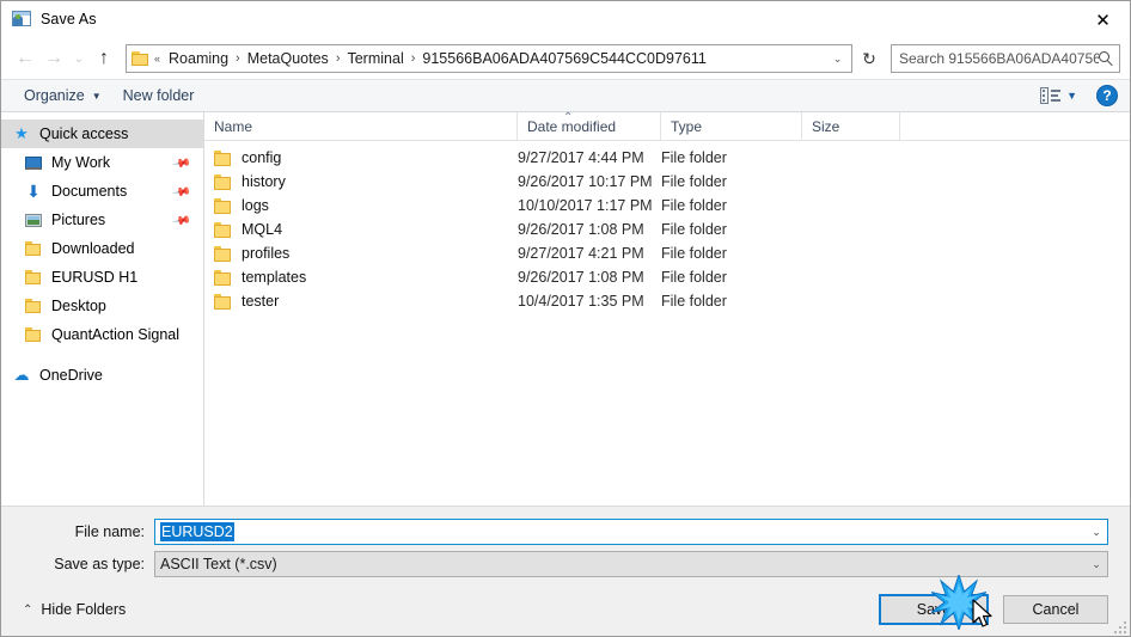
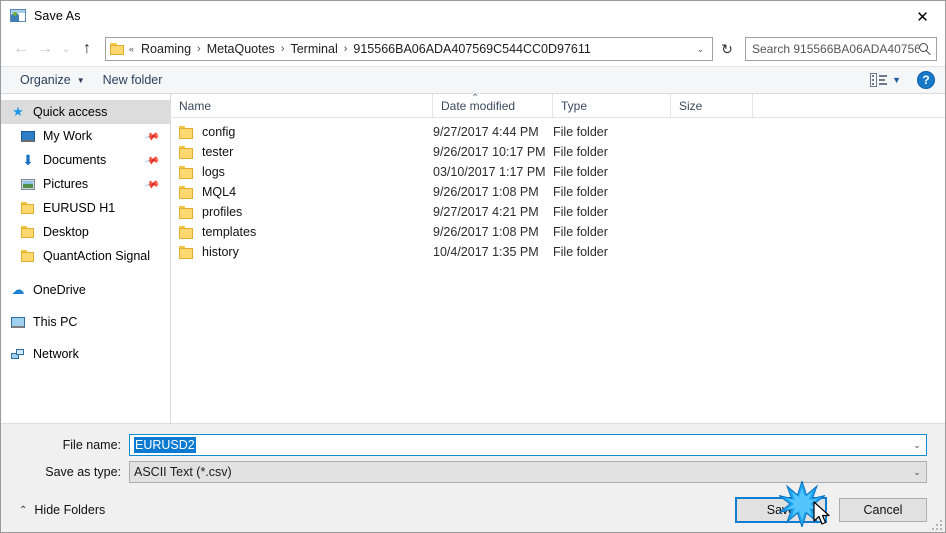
  Save As
  ✕
  ←
  →
  ⌄
  ↑
  «
  Roaming
  ›
  MetaQuotes
  ›
  Terminal
  ›
  915566BA06ADA407569C544CC0D97611
  ⌄
  ↻
  Search 915566BA06ADA40756
  Organize
  ▼
  New folder
  ▼
  ?
  ★
  Quick access
  My Work
  ⬇
  Documents
  Pictures
- Downloaded
  EURUSD H1
  Desktop
  QuantAction Signal
  ☁
  OneDrive
+ This PC
+ Network
  Name
  Date modified
  Type
  Size
  ⌃
  config
  9/27/2017 4:44 PM
  File folder
- history
+ tester
  9/26/2017 10:17 PM
  File folder
  logs
- 10/10/2017 1:17 PM
+ 03/10/2017 1:17 PM
  File folder
  MQL4
  9/26/2017 1:08 PM
  File folder
  profiles
  9/27/2017 4:21 PM
  File folder
  templates
  9/26/2017 1:08 PM
  File folder
- tester
+ history
  10/4/2017 1:35 PM
  File folder
  File name:
  EURUSD2
  ⌄
  Save as type:
  ASCII Text (*.csv)
  ⌄
  ⌃
  Hide Folders
  Cancel
